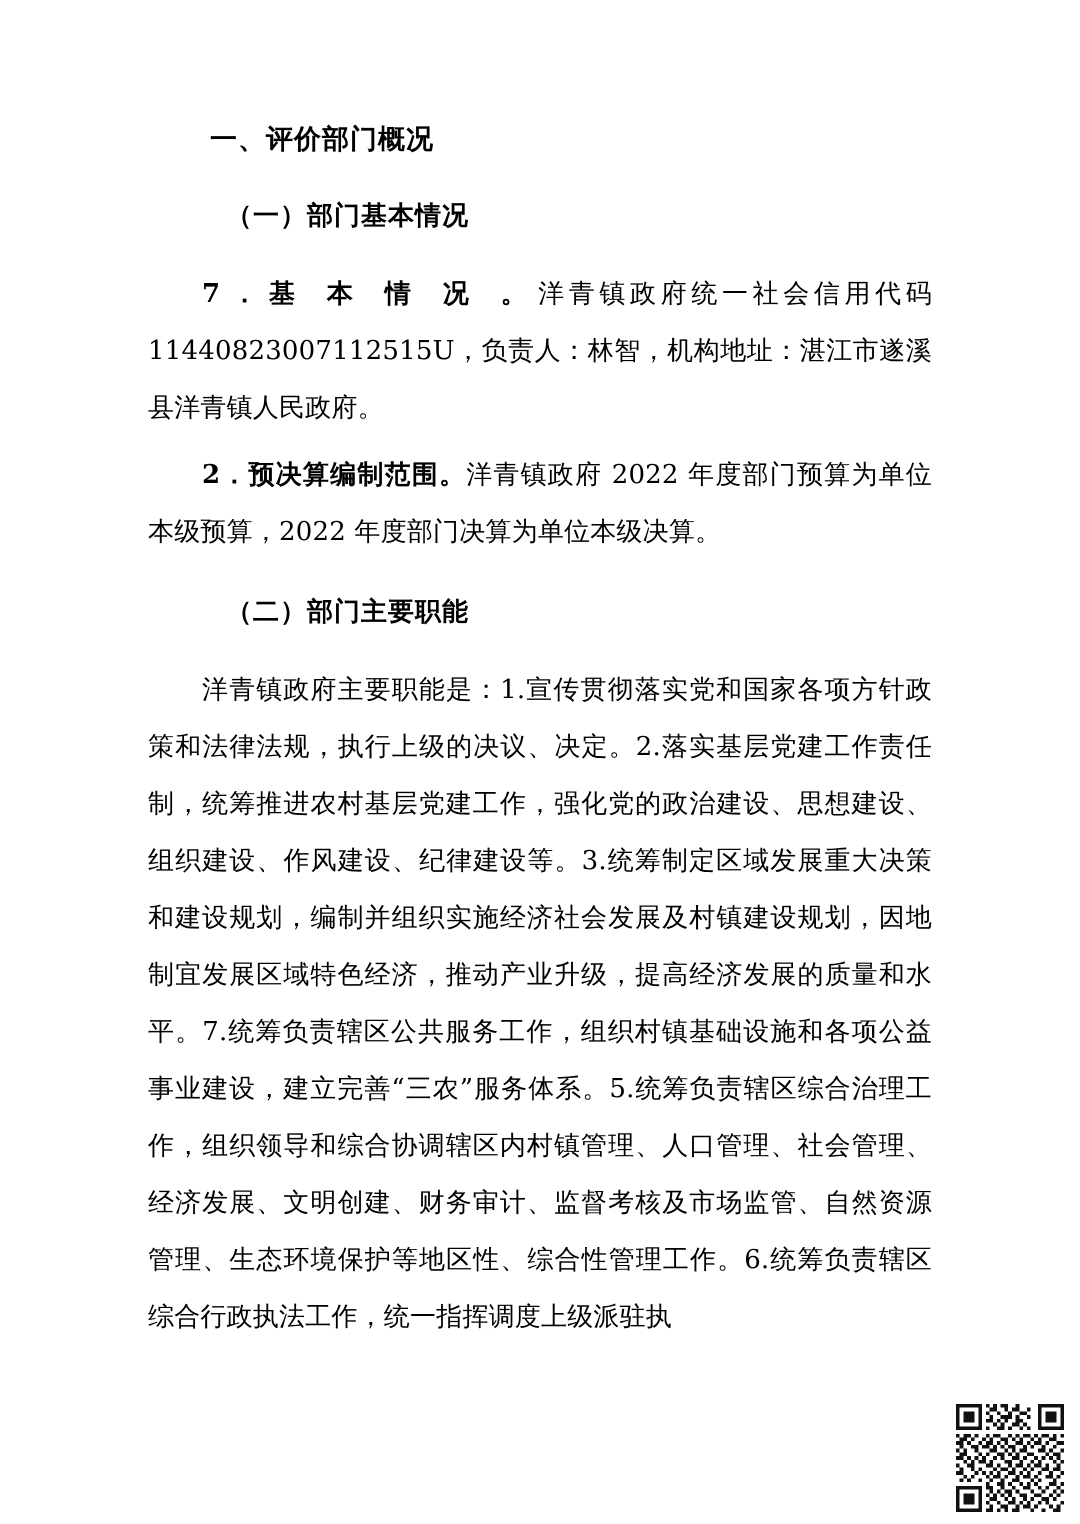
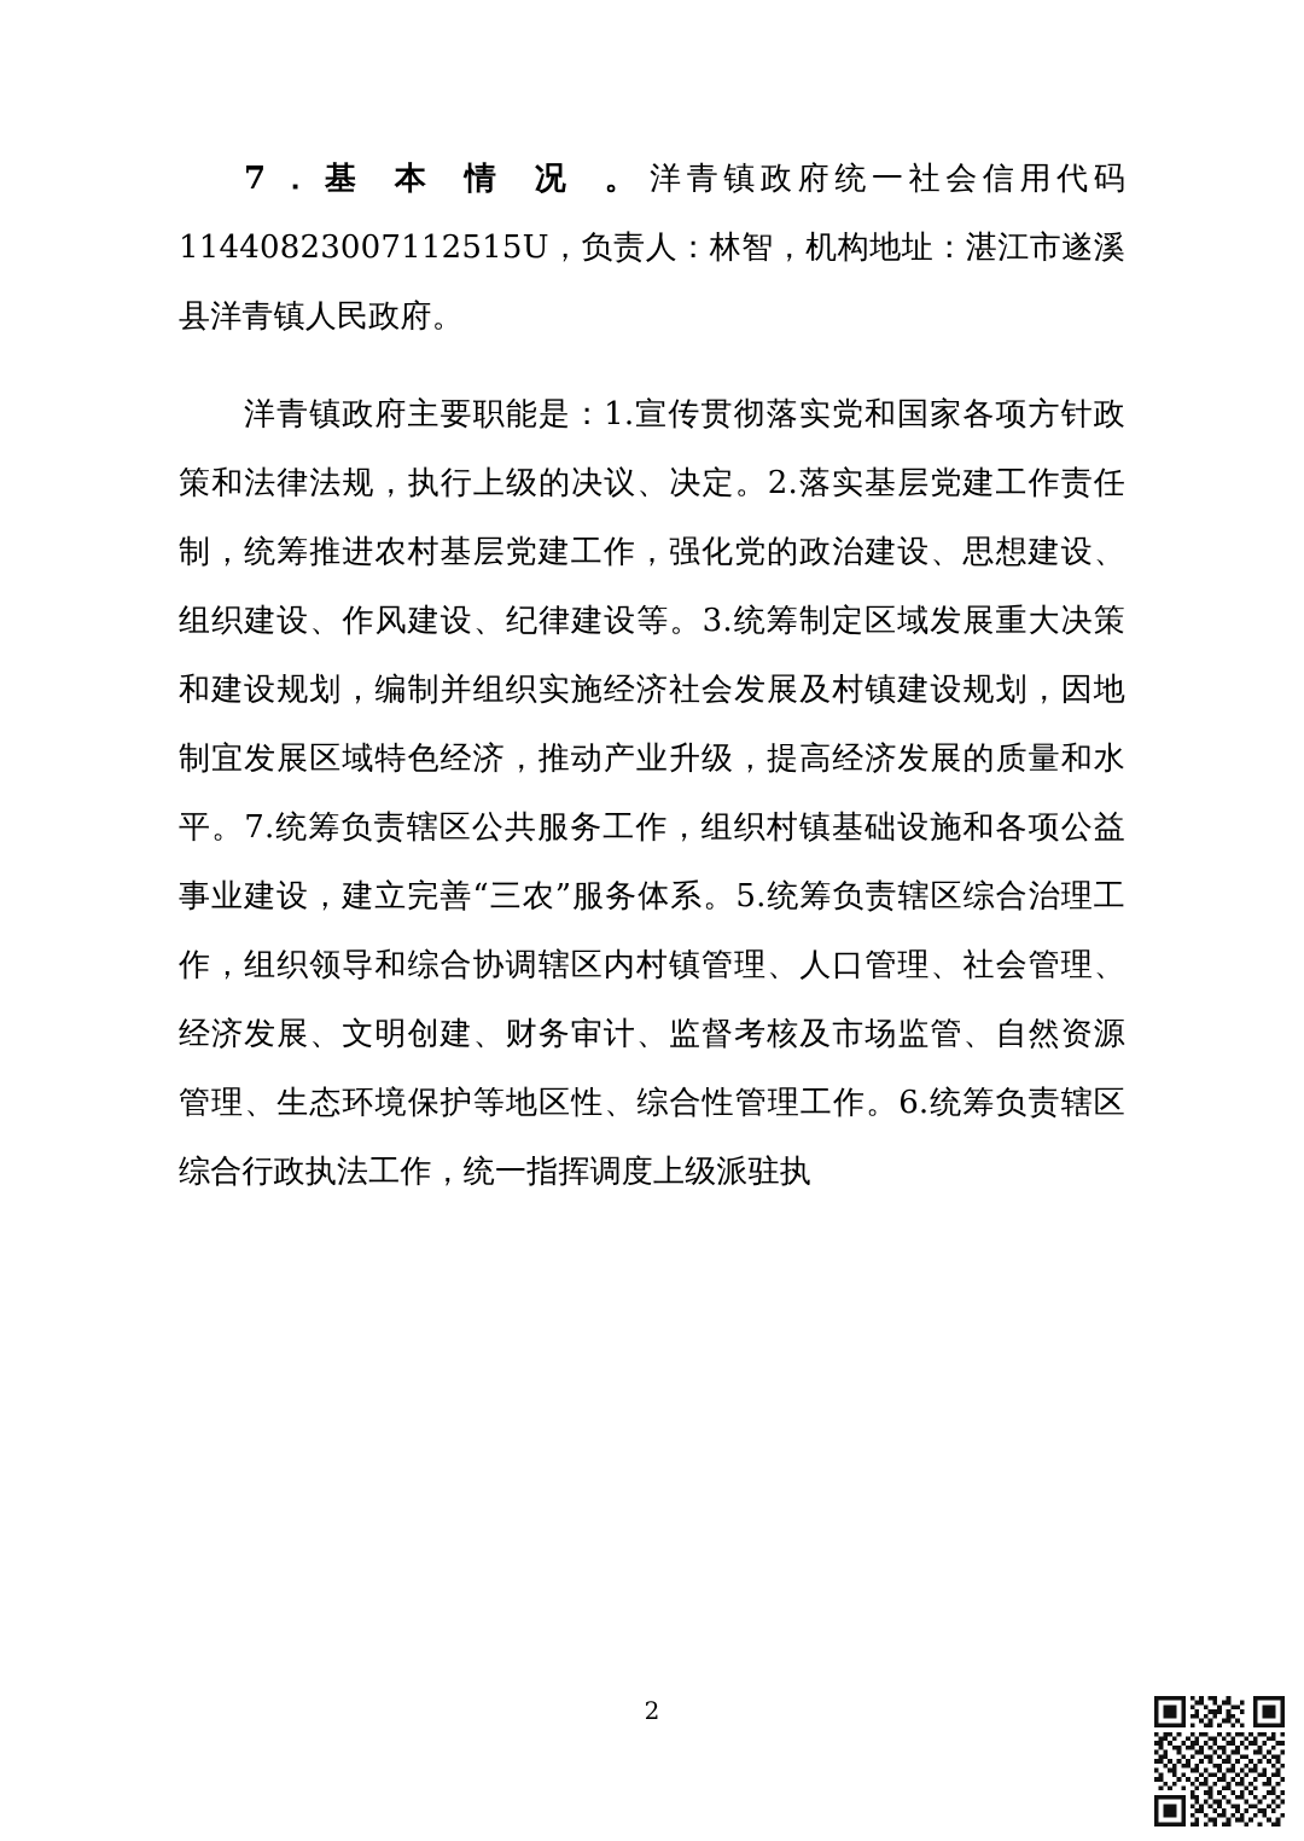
- 一、评价部门概况
- （一）部门基本情况
  7．基 本 情 况 。洋青镇政府统一社会信用代码 11440823007112515U，负责人：林智，机构地址：湛江市遂溪县洋青镇人民政府。
- 2．预决算编制范围。洋青镇政府 2022 年度部门预算为单位本级预算，2022 年度部门决算为单位本级决算。
- （二）部门主要职能
  洋青镇政府主要职能是：1.宣传贯彻落实党和国家各项方针政策和法律法规，执行上级的决议、决定。2.落实基层党建工作责任制，统筹推进农村基层党建工作，强化党的政治建设、思想建设、组织建设、作风建设、纪律建设等。3.统筹制定区域发展重大决策和建设规划，编制并组织实施经济社会发展及村镇建设规划，因地制宜发展区域特色经济，推动产业升级，提高经济发展的质量和水平。7.统筹负责辖区公共服务工作，组织村镇基础设施和各项公益事业建设，建立完善“三农”服务体系。5.统筹负责辖区综合治理工作，组织领导和综合协调辖区内村镇管理、人口管理、社会管理、经济发展、文明创建、财务审计、监督考核及市场监管、自然资源管理、生态环境保护等地区性、综合性管理工作。6.统筹负责辖区综合行政执法工作，统一指挥调度上级派驻执
+ 2
